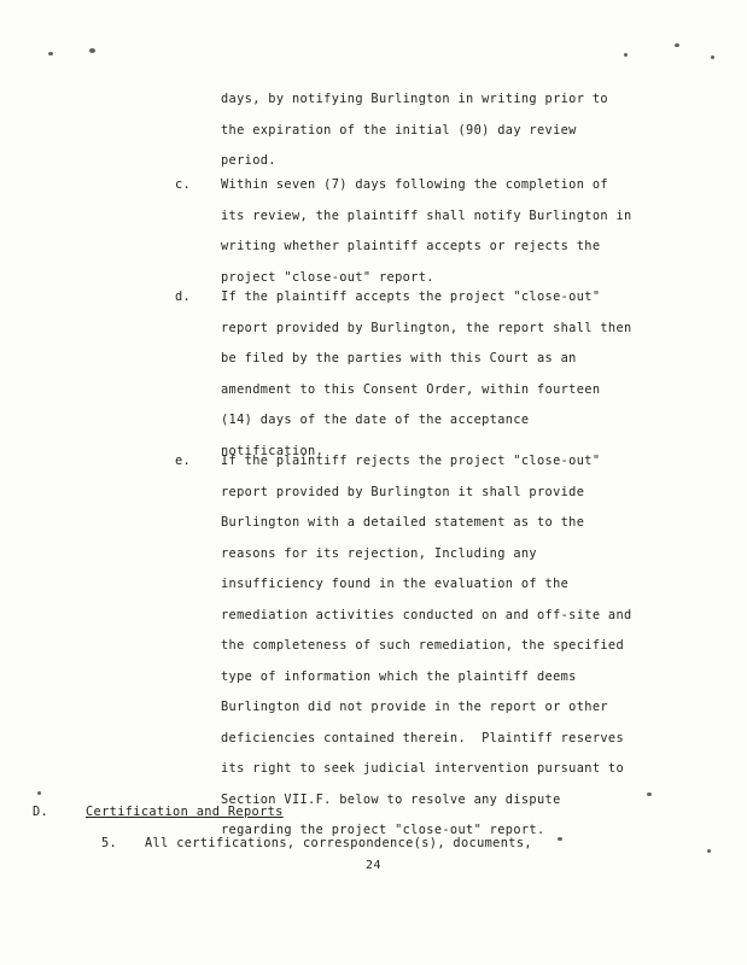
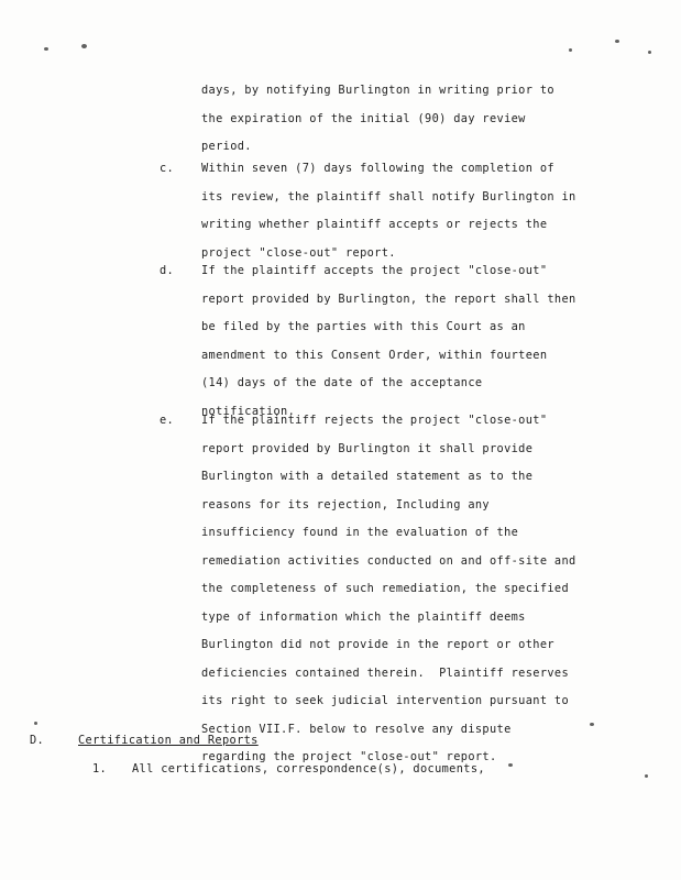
  days, by notifying Burlington in writing prior to
  the expiration of the initial (90) day review
  period.
  c.
  Within seven (7) days following the completion of
  its review, the plaintiff shall notify Burlington in
  writing whether plaintiff accepts or rejects the
  project "close-out" report.
  d.
  If the plaintiff accepts the project "close-out"
  report provided by Burlington, the report shall then
  be filed by the parties with this Court as an
  amendment to this Consent Order, within fourteen
  (14) days of the date of the acceptance
  notification.
  e.
  If the plaintiff rejects the project "close-out"
  report provided by Burlington it shall provide
  Burlington with a detailed statement as to the
  reasons for its rejection, Including any
  insufficiency found in the evaluation of the
  remediation activities conducted on and off-site and
  the completeness of such remediation, the specified
  type of information which the plaintiff deems
  Burlington did not provide in the report or other
  deficiencies contained therein. Plaintiff reserves
  its right to seek judicial intervention pursuant to
  Section VII.F. below to resolve any dispute
  regarding the project "close-out" report.
  D.
  Certification and Reports
- 5.
+ 1.
  All certifications, correspondence(s), documents,
- 24
